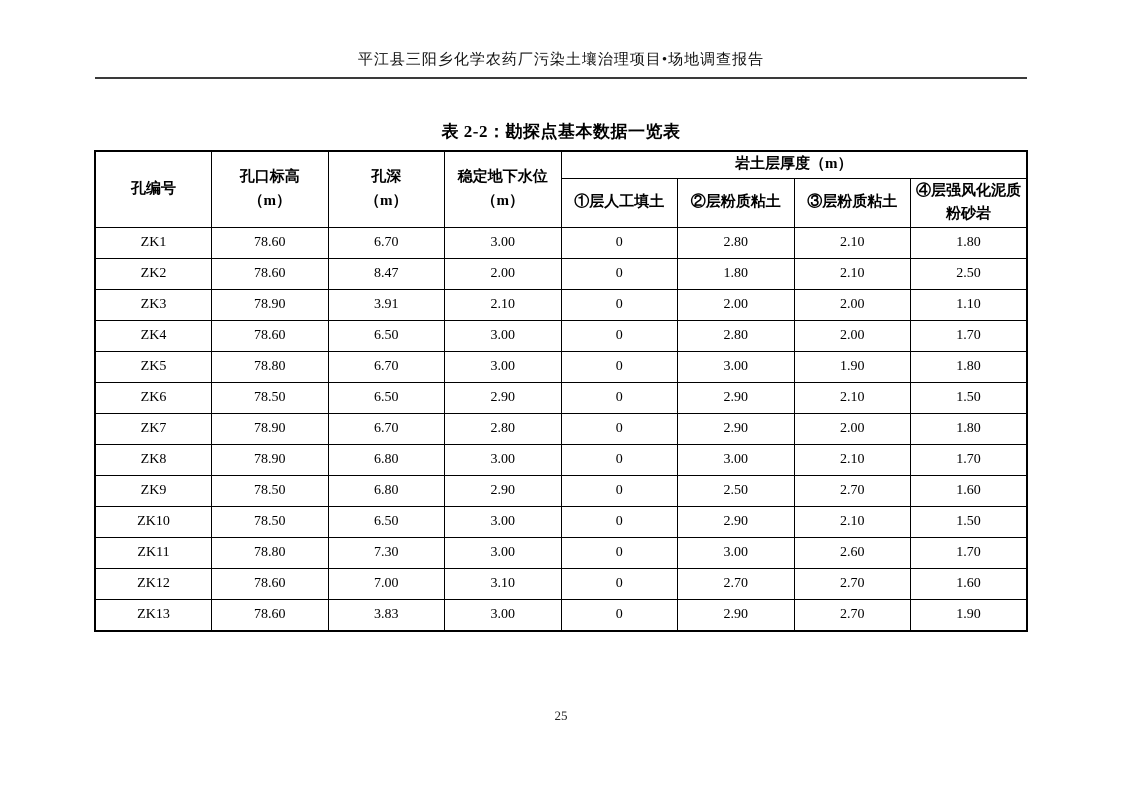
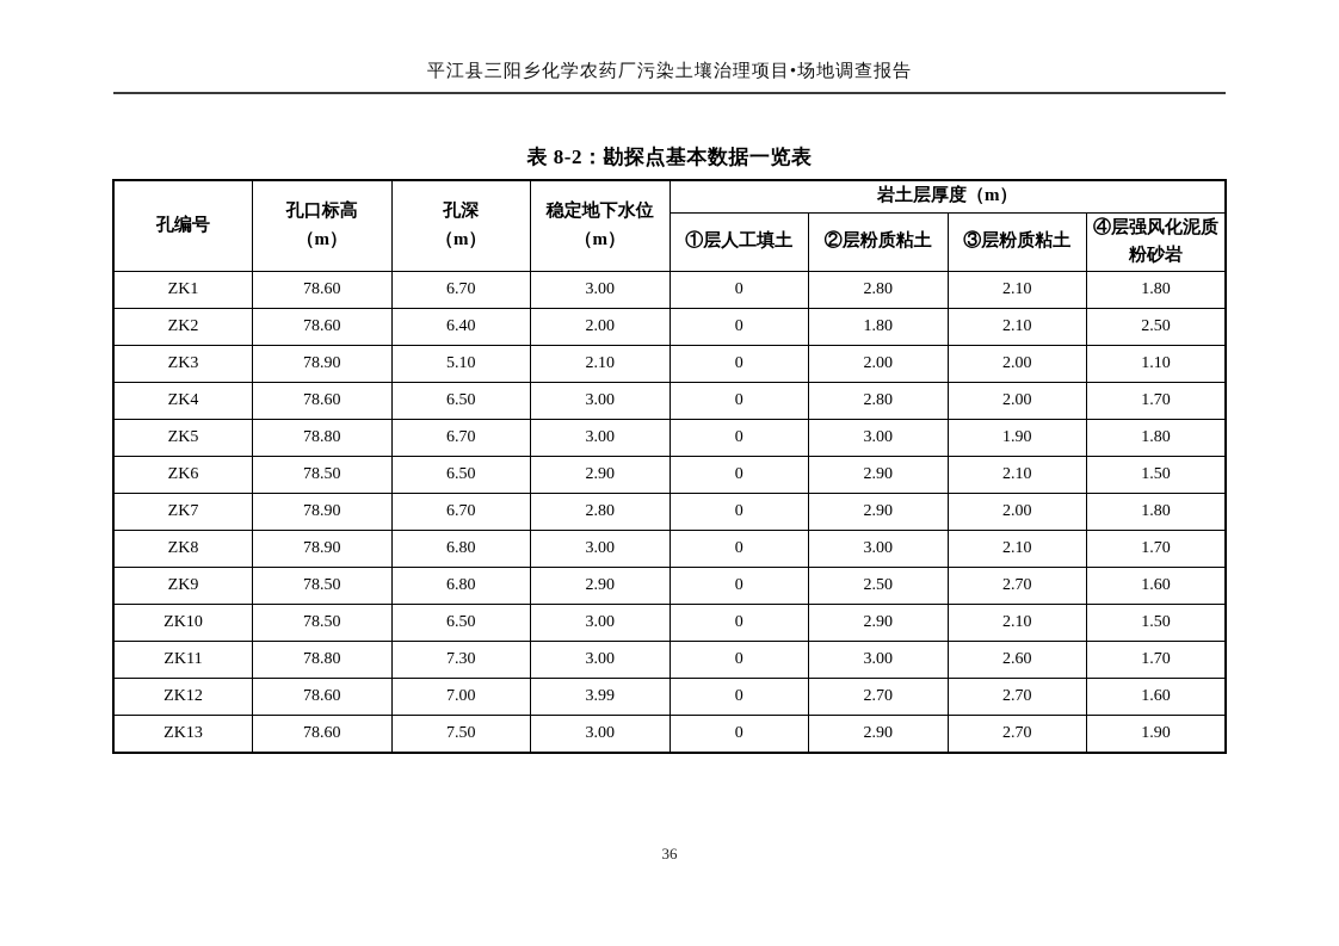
  平江县三阳乡化学农药厂污染土壤治理项目•场地调查报告
- 表 2-2：勘探点基本数据一览表
+ 表 8-2：勘探点基本数据一览表
  孔编号	孔口标高 （m）	孔深 （m）	稳定地下水位 （m）	岩土层厚度（m）
  ①层人工填土	②层粉质粘土	③层粉质粘土	④层强风化泥质粉砂岩
  ZK1	78.60	6.70	3.00	0	2.80	2.10	1.80
- ZK2	78.60	8.47	2.00	0	1.80	2.10	2.50
+ ZK2	78.60	6.40	2.00	0	1.80	2.10	2.50
- ZK3	78.90	3.91	2.10	0	2.00	2.00	1.10
+ ZK3	78.90	5.10	2.10	0	2.00	2.00	1.10
  ZK4	78.60	6.50	3.00	0	2.80	2.00	1.70
  ZK5	78.80	6.70	3.00	0	3.00	1.90	1.80
  ZK6	78.50	6.50	2.90	0	2.90	2.10	1.50
  ZK7	78.90	6.70	2.80	0	2.90	2.00	1.80
  ZK8	78.90	6.80	3.00	0	3.00	2.10	1.70
  ZK9	78.50	6.80	2.90	0	2.50	2.70	1.60
  ZK10	78.50	6.50	3.00	0	2.90	2.10	1.50
  ZK11	78.80	7.30	3.00	0	3.00	2.60	1.70
- ZK12	78.60	7.00	3.10	0	2.70	2.70	1.60
+ ZK12	78.60	7.00	3.99	0	2.70	2.70	1.60
- ZK13	78.60	3.83	3.00	0	2.90	2.70	1.90
+ ZK13	78.60	7.50	3.00	0	2.90	2.70	1.90
- 25
+ 36
